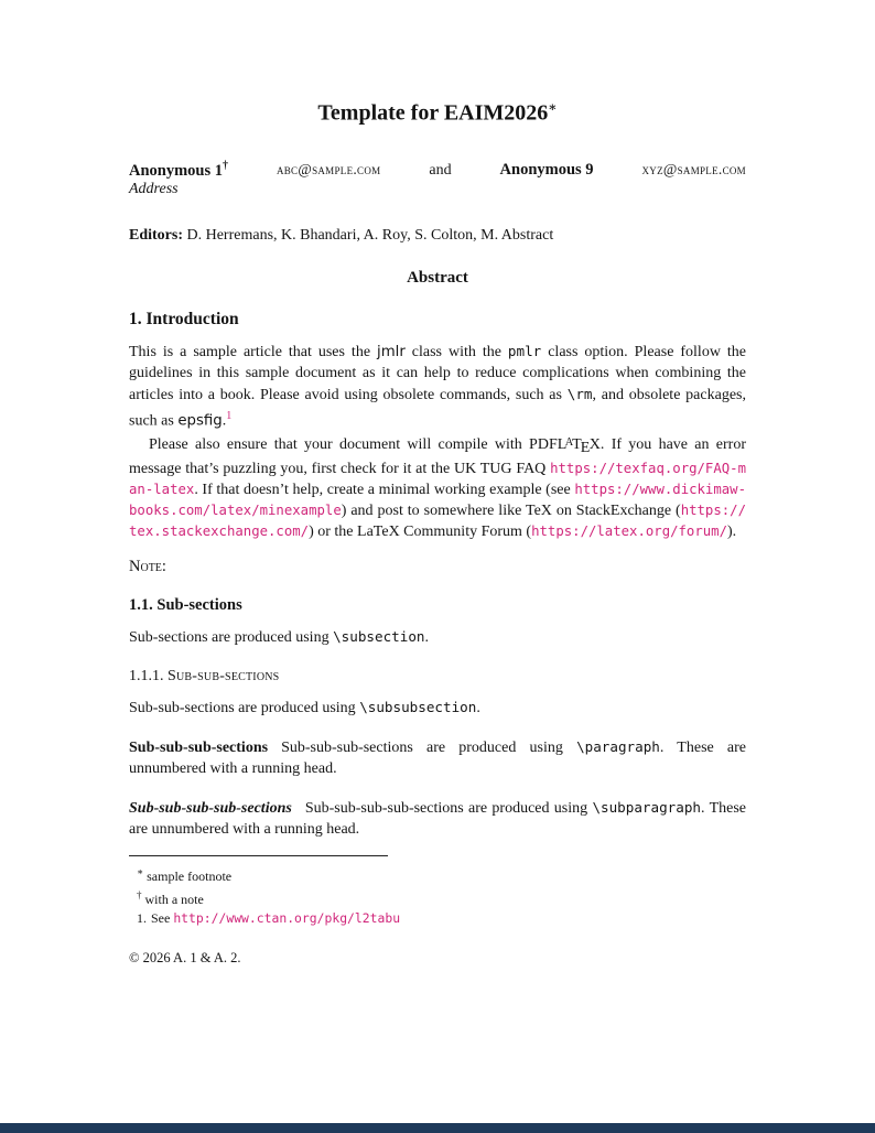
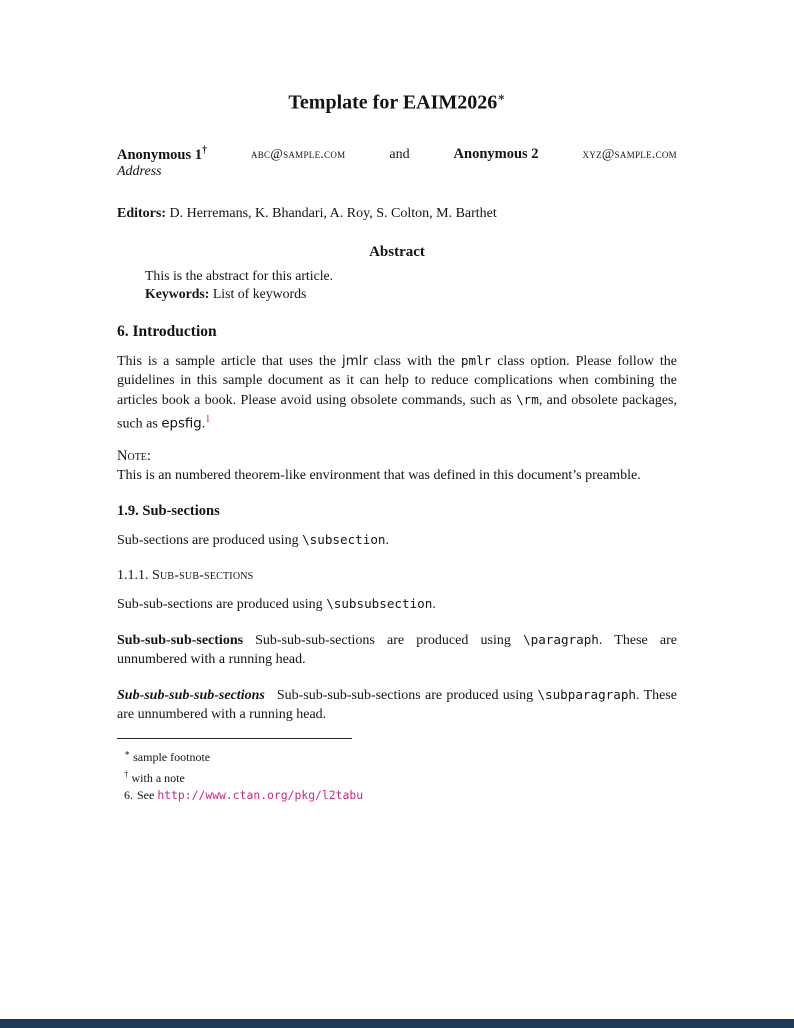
  Template for EAIM2026∗
  Anonymous 1†
  abc@sample.com
  and
- Anonymous 9
+ Anonymous 2
  xyz@sample.com
  Address
- Editors: D. Herremans, K. Bhandari, A. Roy, S. Colton, M. Abstract
+ Editors: D. Herremans, K. Bhandari, A. Roy, S. Colton, M. Barthet
  Abstract
+ This is the abstract for this article.
+ Keywords: List of keywords
- 1. Introduction
+ 6. Introduction
- This is a sample article that uses the jmlr class with the pmlr class option. Please follow the guidelines in this sample document as it can help to reduce complications when combining the articles into a book. Please avoid using obsolete commands, such as \rm, and obsolete packages, such as epsfig.1
+ This is a sample article that uses the jmlr class with the pmlr class option. Please follow the guidelines in this sample document as it can help to reduce complications when combining the articles book a book. Please avoid using obsolete commands, such as \rm, and obsolete packages, such as epsfig.1
- Please also ensure that your document will compile with PDFLATEX. If you have an error message that’s puzzling you, first check for it at the UK TUG FAQ https://texfaq.org/FAQ-man-latex. If that doesn’t help, create a minimal working example (see https://www.dickimaw-books.com/latex/minexample) and post to somewhere like TeX on StackExchange (https://tex.stackexchange.com/) or the LaTeX Community Forum (https://latex.org/forum/).
  Note:
+ This is an numbered theorem-like environment that was defined in this document’s preamble.
- 1.1. Sub-sections
+ 1.9. Sub-sections
  Sub-sections are produced using \subsection.
  1.1.1. Sub-sub-sections
  Sub-sub-sections are produced using \subsubsection.
  Sub-sub-sub-sections Sub-sub-sub-sections are produced using \paragraph. These are unnumbered with a running head.
  Sub-sub-sub-sub-sections Sub-sub-sub-sub-sections are produced using \subparagraph. These are unnumbered with a running head.
  ∗ sample footnote
  † with a note
- 1. See http://www.ctan.org/pkg/l2tabu
+ 6. See http://www.ctan.org/pkg/l2tabu
- © 2026 A. 1 & A. 2.
